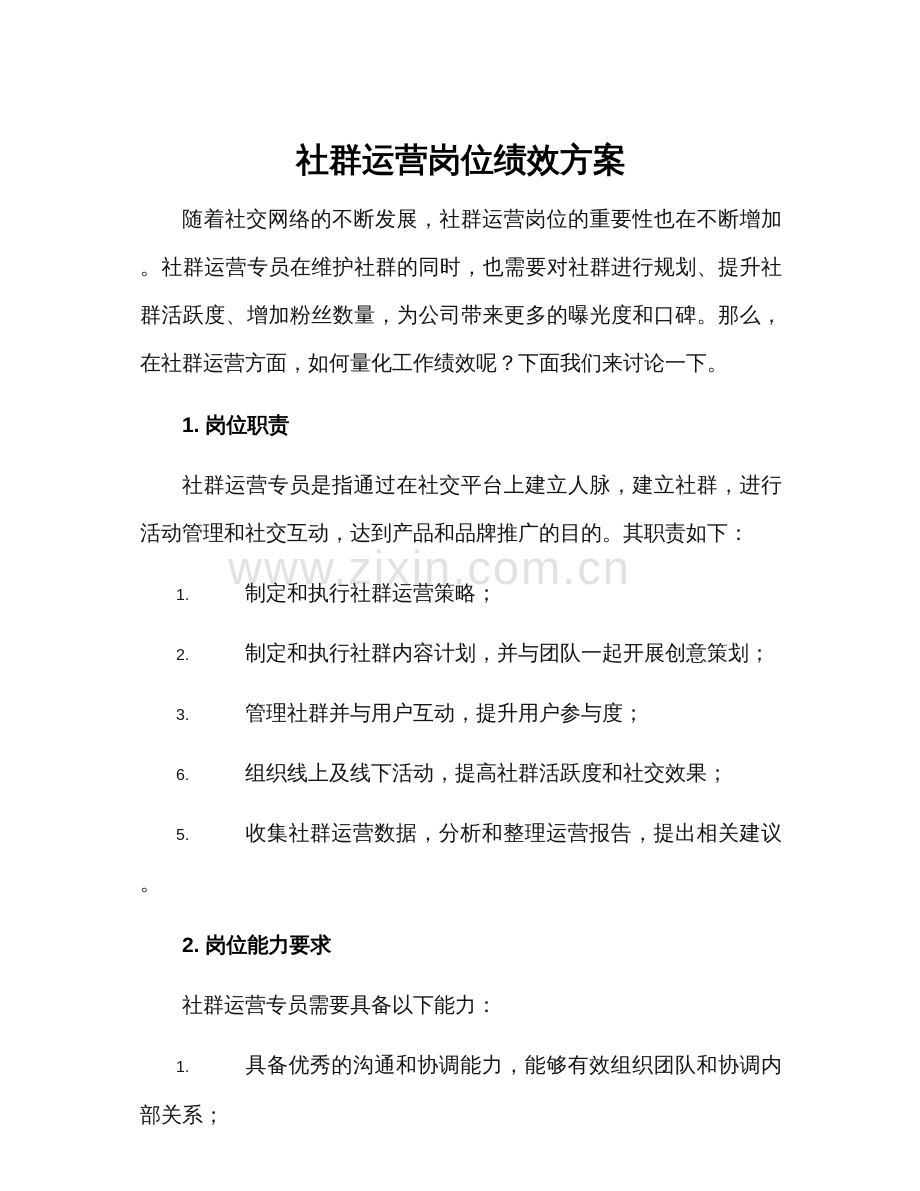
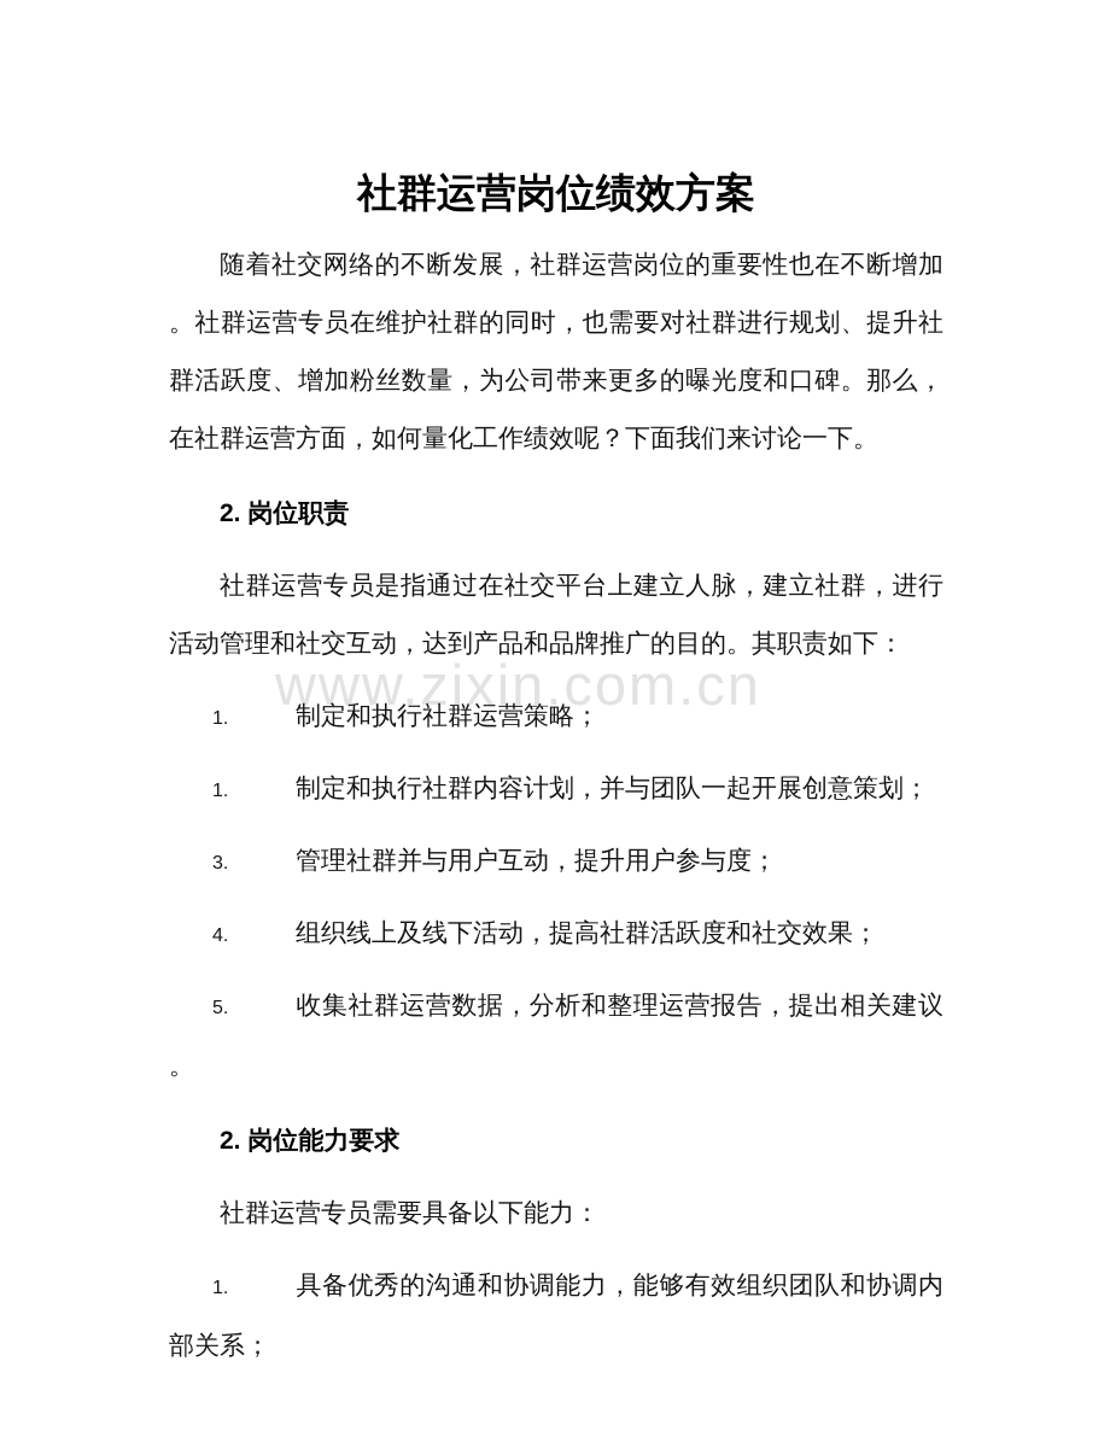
  www.zixin.com.cn
  社群运营岗位绩效方案
  随着社交网络的不断发展，社群运营岗位的重要性也在不断增加。社群运营专员在维护社群的同时，也需要对社群进行规划、提升社群活跃度、增加粉丝数量，为公司带来更多的曝光度和口碑。那么，在社群运营方面，如何量化工作绩效呢？下面我们来讨论一下。
- 1. 岗位职责
+ 2. 岗位职责
  社群运营专员是指通过在社交平台上建立人脉，建立社群，进行活动管理和社交互动，达到产品和品牌推广的目的。其职责如下：
  1. 制定和执行社群运营策略；
- 2. 制定和执行社群内容计划，并与团队一起开展创意策划；
+ 1. 制定和执行社群内容计划，并与团队一起开展创意策划；
  3. 管理社群并与用户互动，提升用户参与度；
- 6. 组织线上及线下活动，提高社群活跃度和社交效果；
+ 4. 组织线上及线下活动，提高社群活跃度和社交效果；
  5. 收集社群运营数据，分析和整理运营报告，提出相关建议。
  2. 岗位能力要求
  社群运营专员需要具备以下能力：
  1. 具备优秀的沟通和协调能力，能够有效组织团队和协调内部关系；
